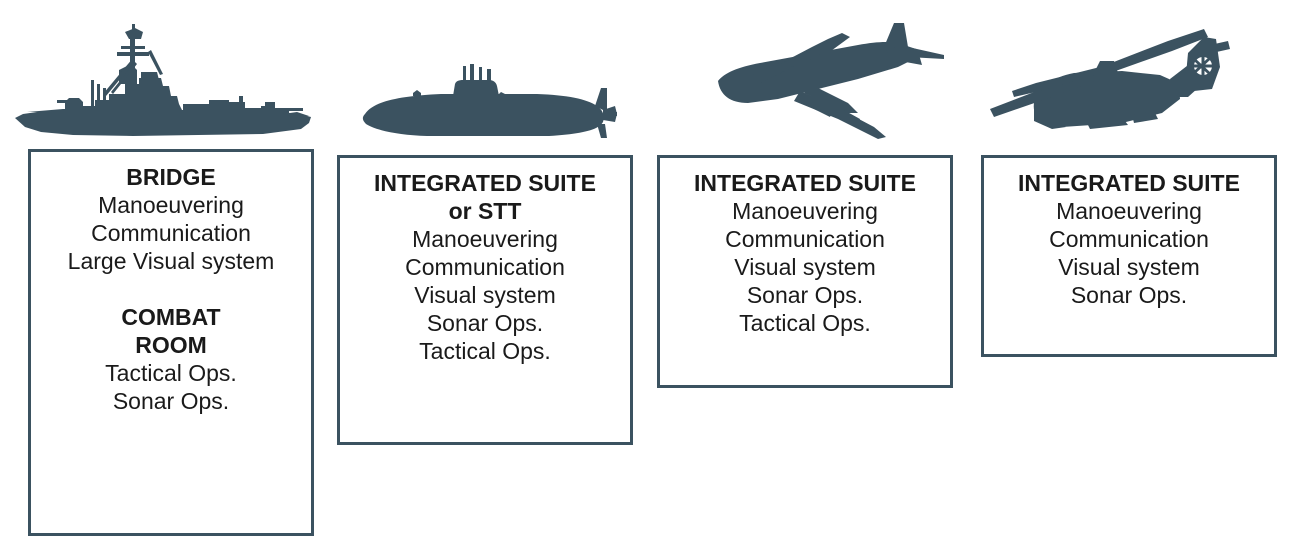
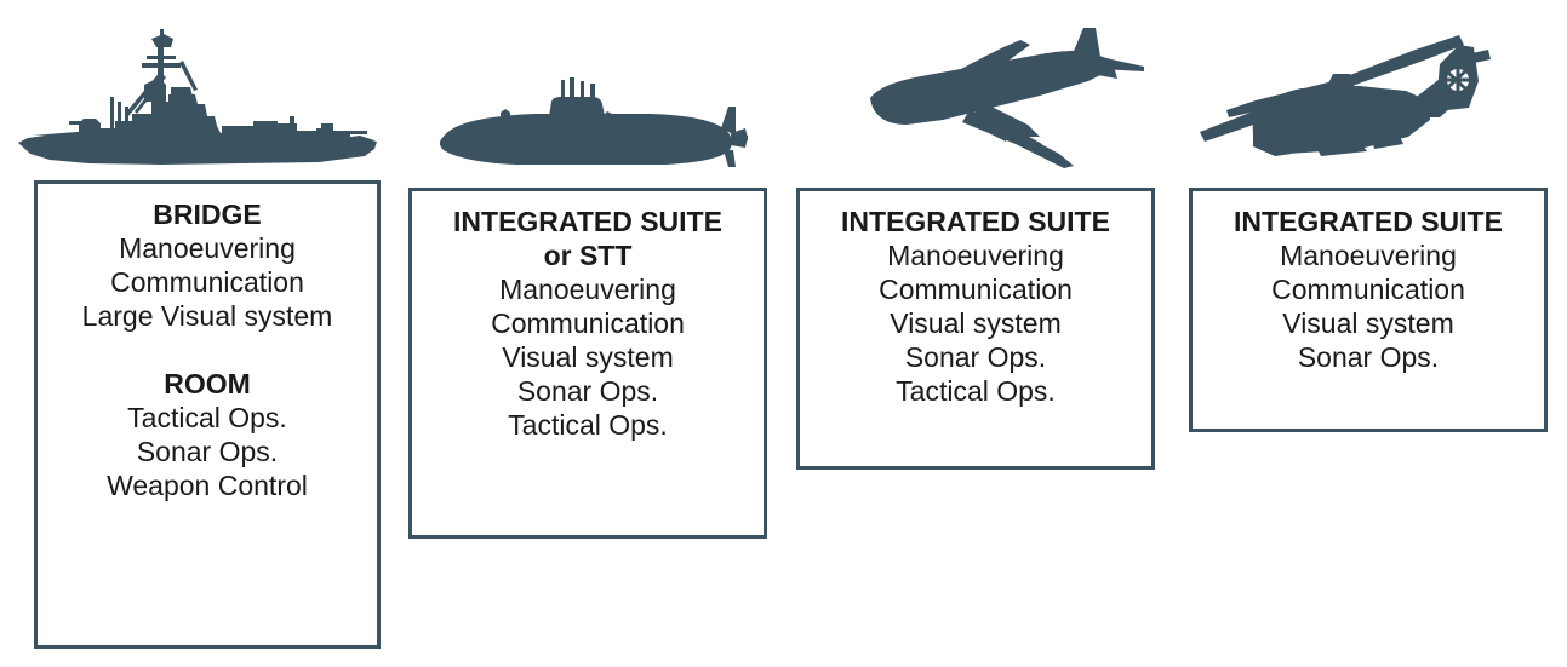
  BRIDGE
  Manoeuvering
  Communication
  Large Visual system
- COMBAT
  ROOM
  Tactical Ops.
  Sonar Ops.
+ Weapon Control
  INTEGRATED SUITE
  or STT
  Manoeuvering
  Communication
  Visual system
  Sonar Ops.
  Tactical Ops.
  INTEGRATED SUITE
  Manoeuvering
  Communication
  Visual system
  Sonar Ops.
  Tactical Ops.
  INTEGRATED SUITE
  Manoeuvering
  Communication
  Visual system
  Sonar Ops.
